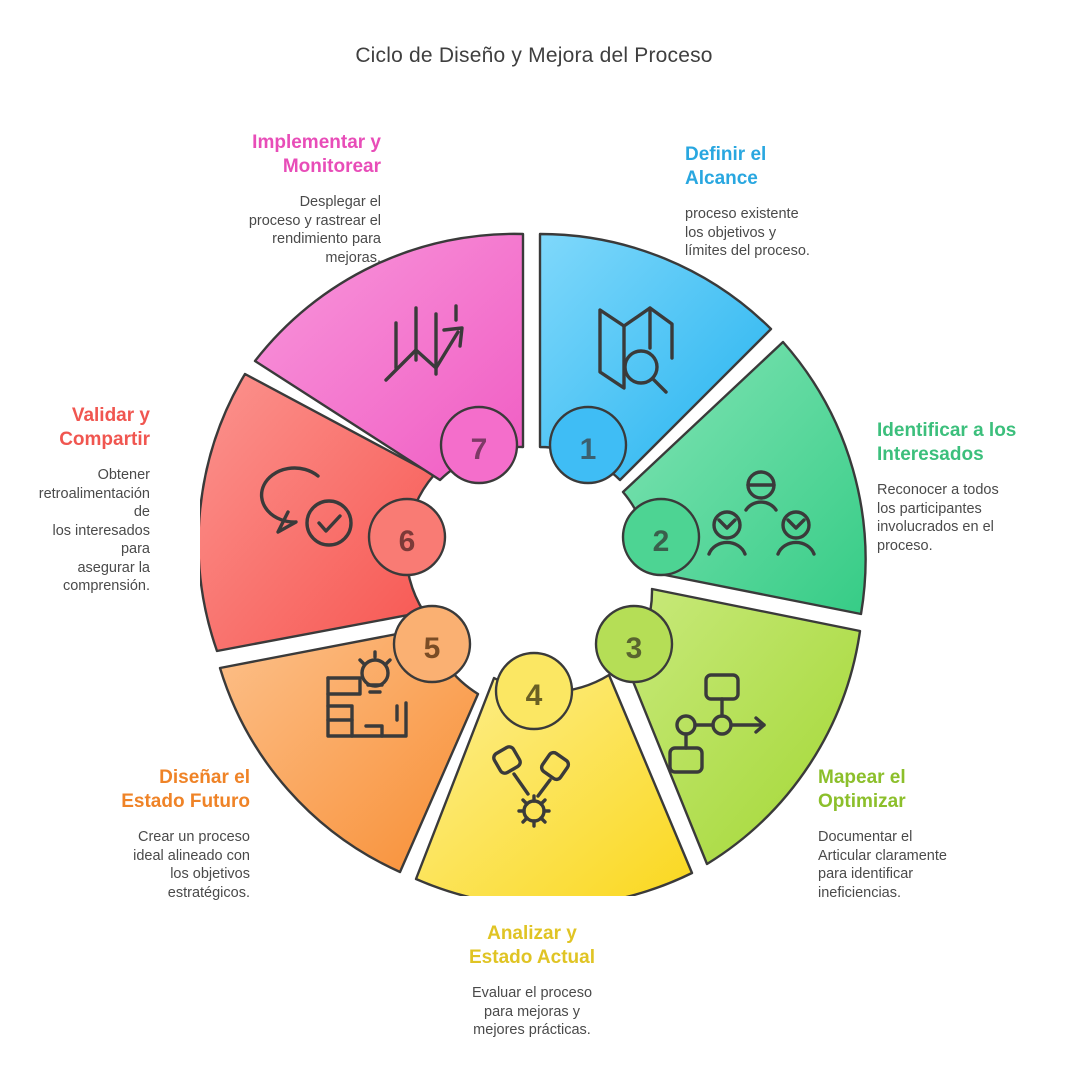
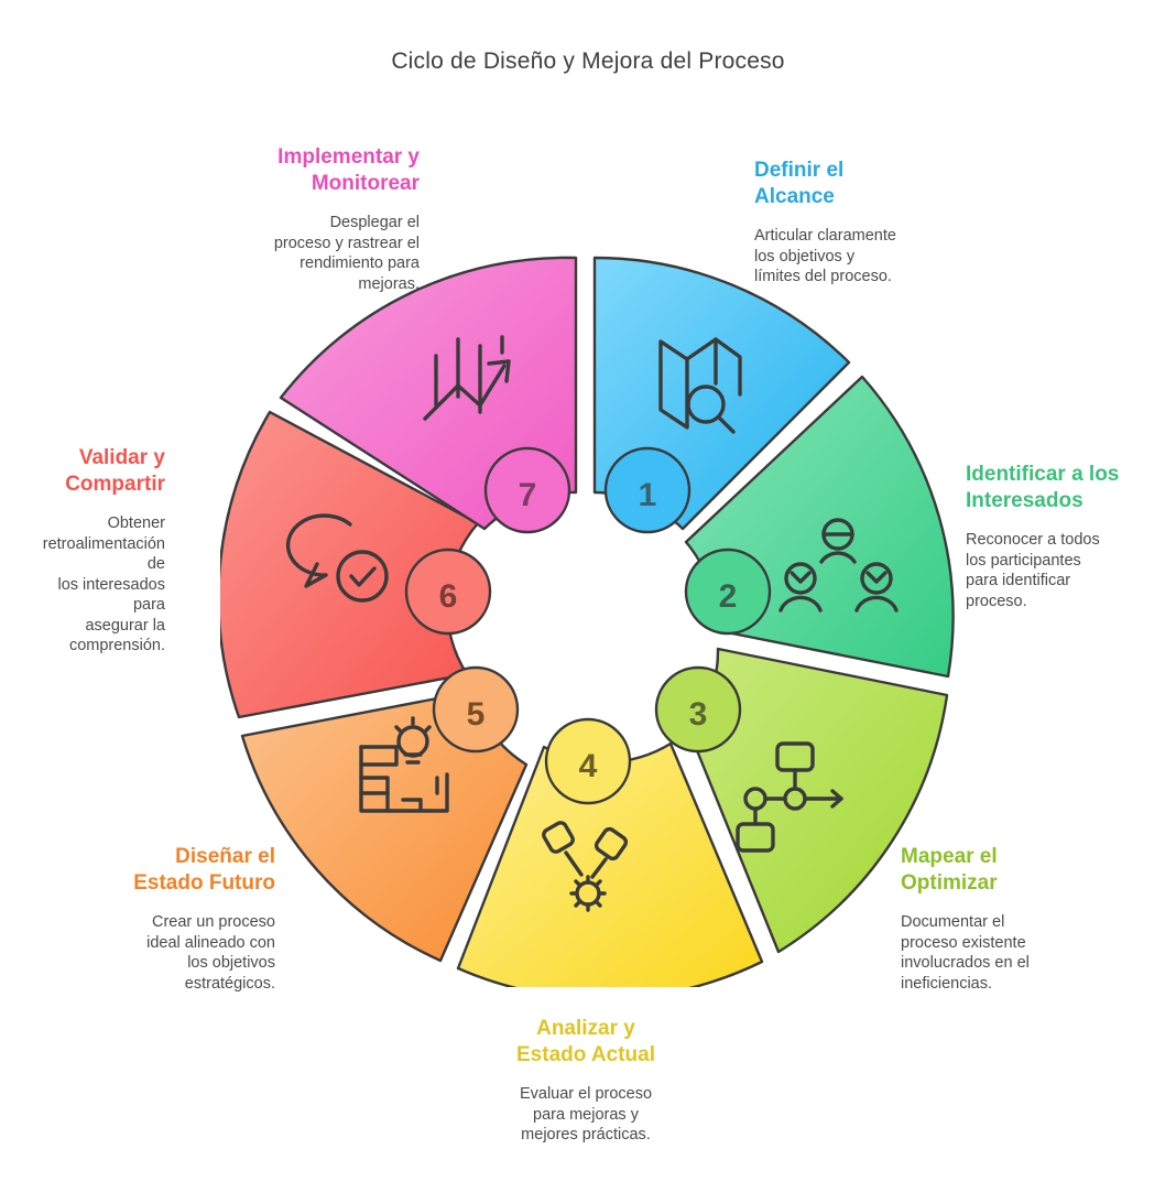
  Ciclo de Diseño y Mejora del Proceso
  1
  2
  3
  4
  5
  6
  7
  Definir el
  Alcance
- proceso existente
+ Articular claramente
  los objetivos y
  límites del proceso.
  Identificar a los
  Interesados
  Reconocer a todos
  los participantes
- involucrados en el
+ para identificar
  proceso.
  Mapear el
  Optimizar
  Documentar el
- Articular claramente
+ proceso existente
- para identificar
+ involucrados en el
  ineficiencias.
  Analizar y
  Estado Actual
  Evaluar el proceso
  para mejoras y
  mejores prácticas.
  Diseñar el
  Estado Futuro
  Crear un proceso
  ideal alineado con
  los objetivos
  estratégicos.
  Validar y
  Compartir
  Obtener
  retroalimentación de
  los interesados para
  asegurar la
  comprensión.
  Implementar y
  Monitorear
  Desplegar el
  proceso y rastrear el
  rendimiento para
  mejoras.
